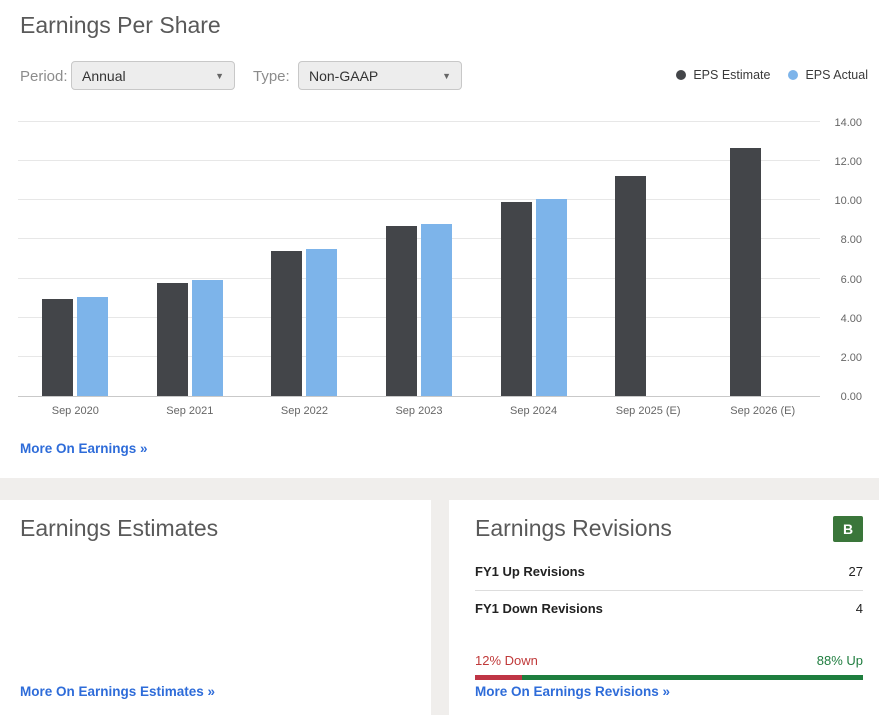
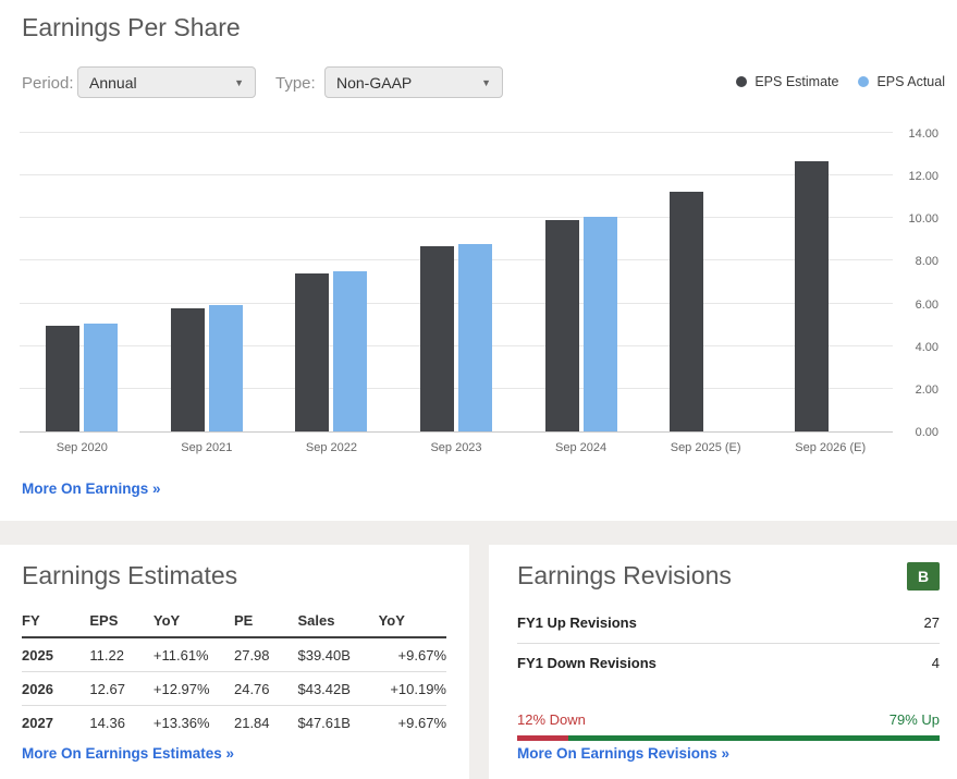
  Earnings Per Share
  Period:
  Annual
  ▼
  Type:
  Non-GAAP
  ▼
  EPS Estimate
  EPS Actual
  0.00
  2.00
  4.00
  6.00
  8.00
  10.00
  12.00
  14.00
  Sep 2020
  Sep 2021
  Sep 2022
  Sep 2023
  Sep 2024
  Sep 2025 (E)
  Sep 2026 (E)
  More On Earnings »
  Earnings Estimates
+ FY	EPS	YoY	PE	Sales	YoY
+ 2025	11.22	+11.61%	27.98	$39.40B	+9.67%
+ 2026	12.67	+12.97%	24.76	$43.42B	+10.19%
+ 2027	14.36	+13.36%	21.84	$47.61B	+9.67%
  More On Earnings Estimates »
  Earnings Revisions
  B
  FY1 Up Revisions
  27
  FY1 Down Revisions
  4
  12% Down
- 88% Up
+ 79% Up
  More On Earnings Revisions »
